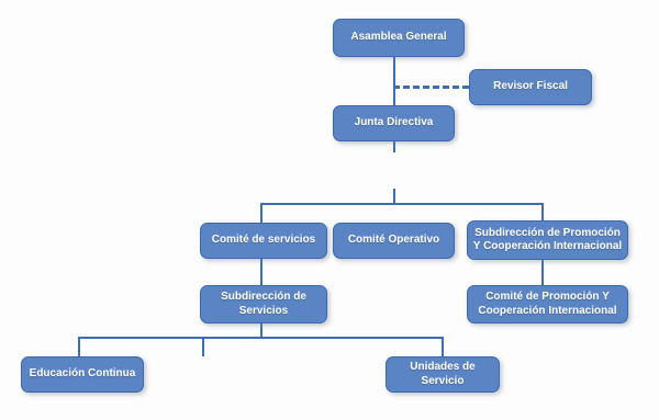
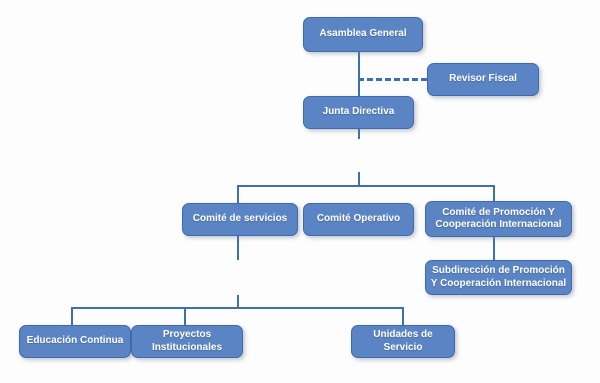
  Asamblea General
  Revisor Fiscal
  Junta Directiva
  Comité de servicios
  Comité Operativo
- Subdirección de Promoción Y Cooperación Internacional
+ Comité de Promoción Y Cooperación Internacional
- Subdirección de Servicios
- Comité de Promoción Y Cooperación Internacional
+ Subdirección de Promoción Y Cooperación Internacional
  Educación Continua
+ Proyectos Institucionales
  Unidades de Servicio
